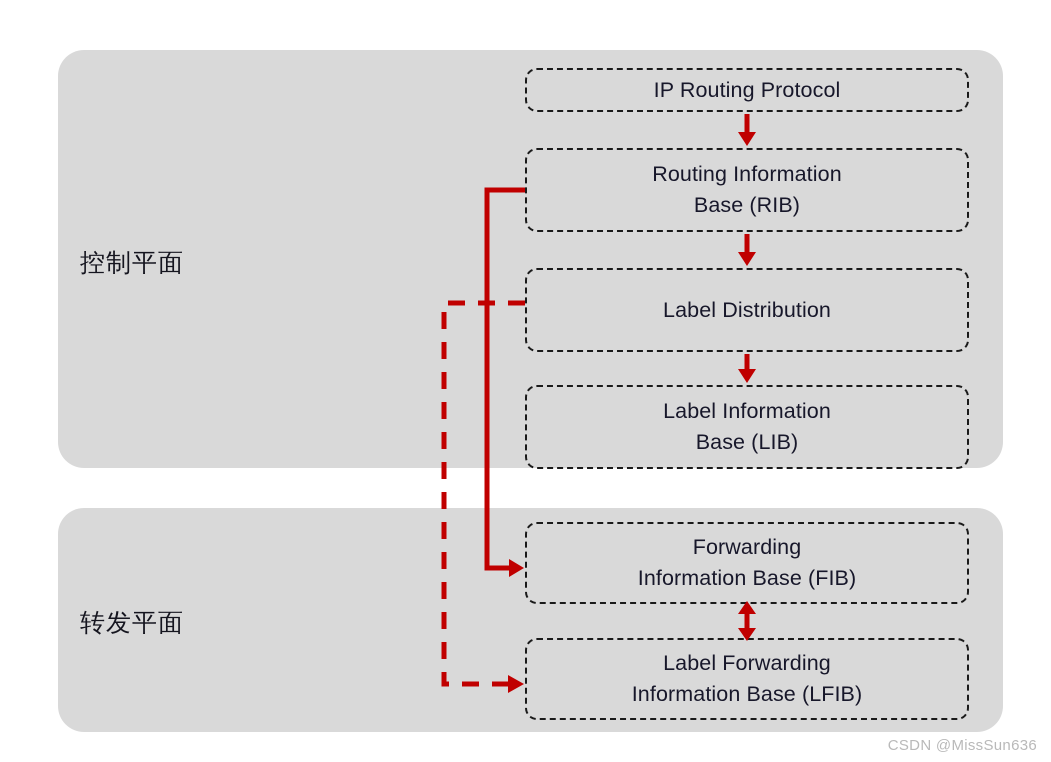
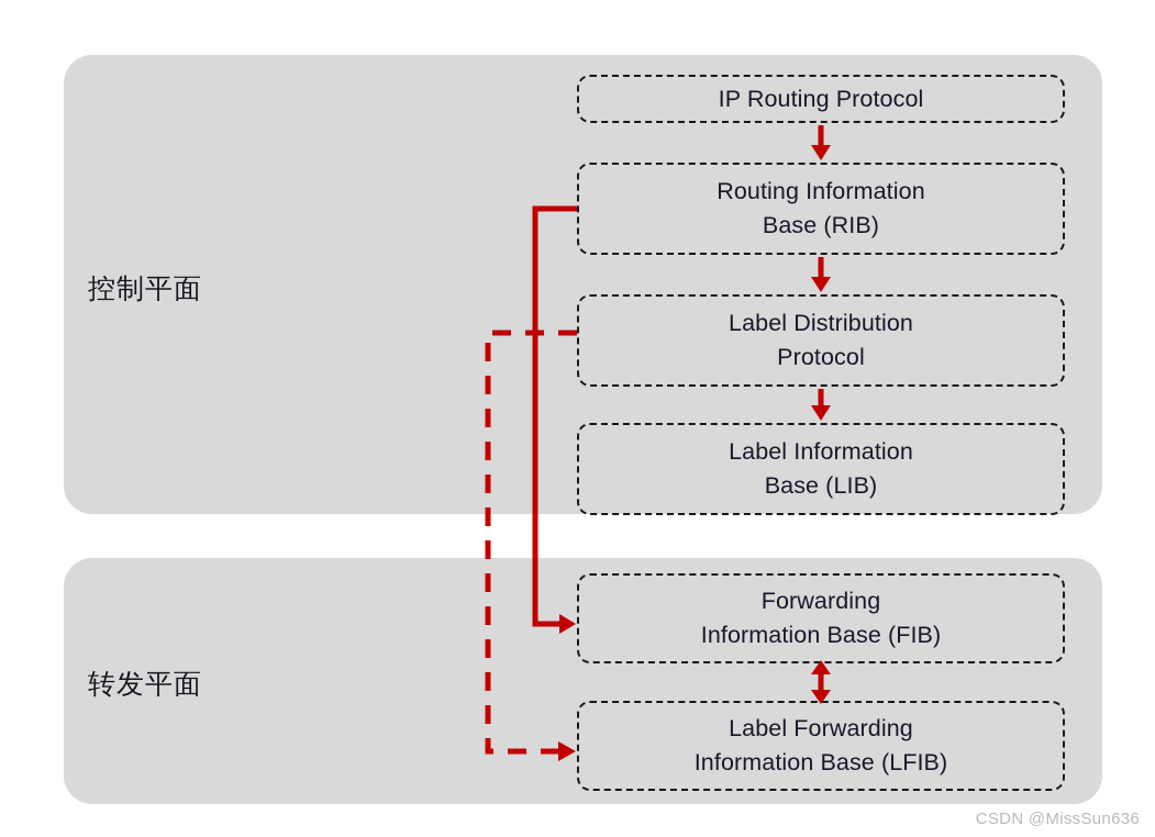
  控制平面
  转发平面
  IP Routing Protocol
  Routing Information
  Base (RIB)
  Label Distribution
+ Protocol
  Label Information
  Base (LIB)
  Forwarding
  Information Base (FIB)
  Label Forwarding
  Information Base (LFIB)
  CSDN @MissSun636
